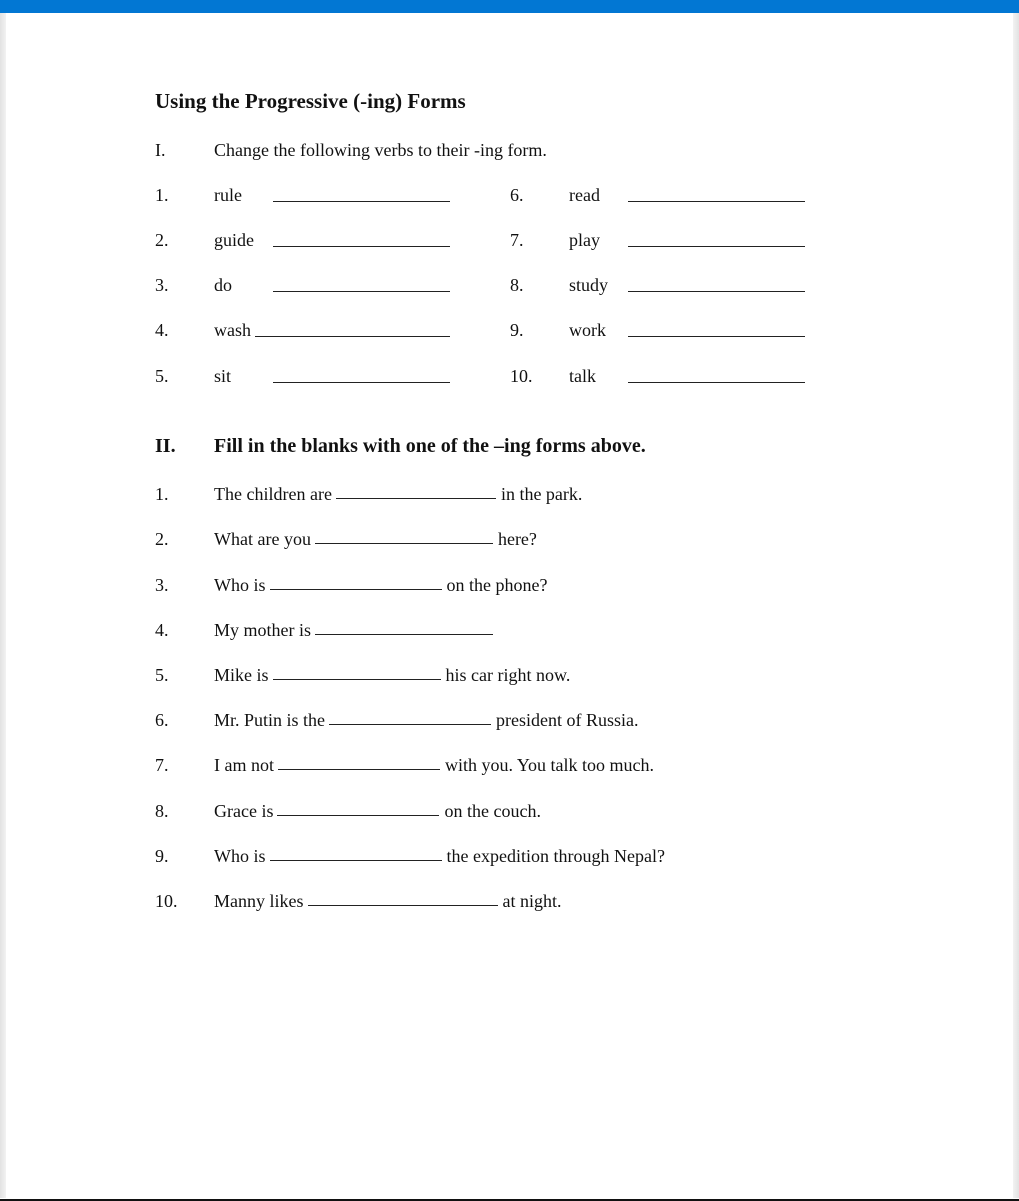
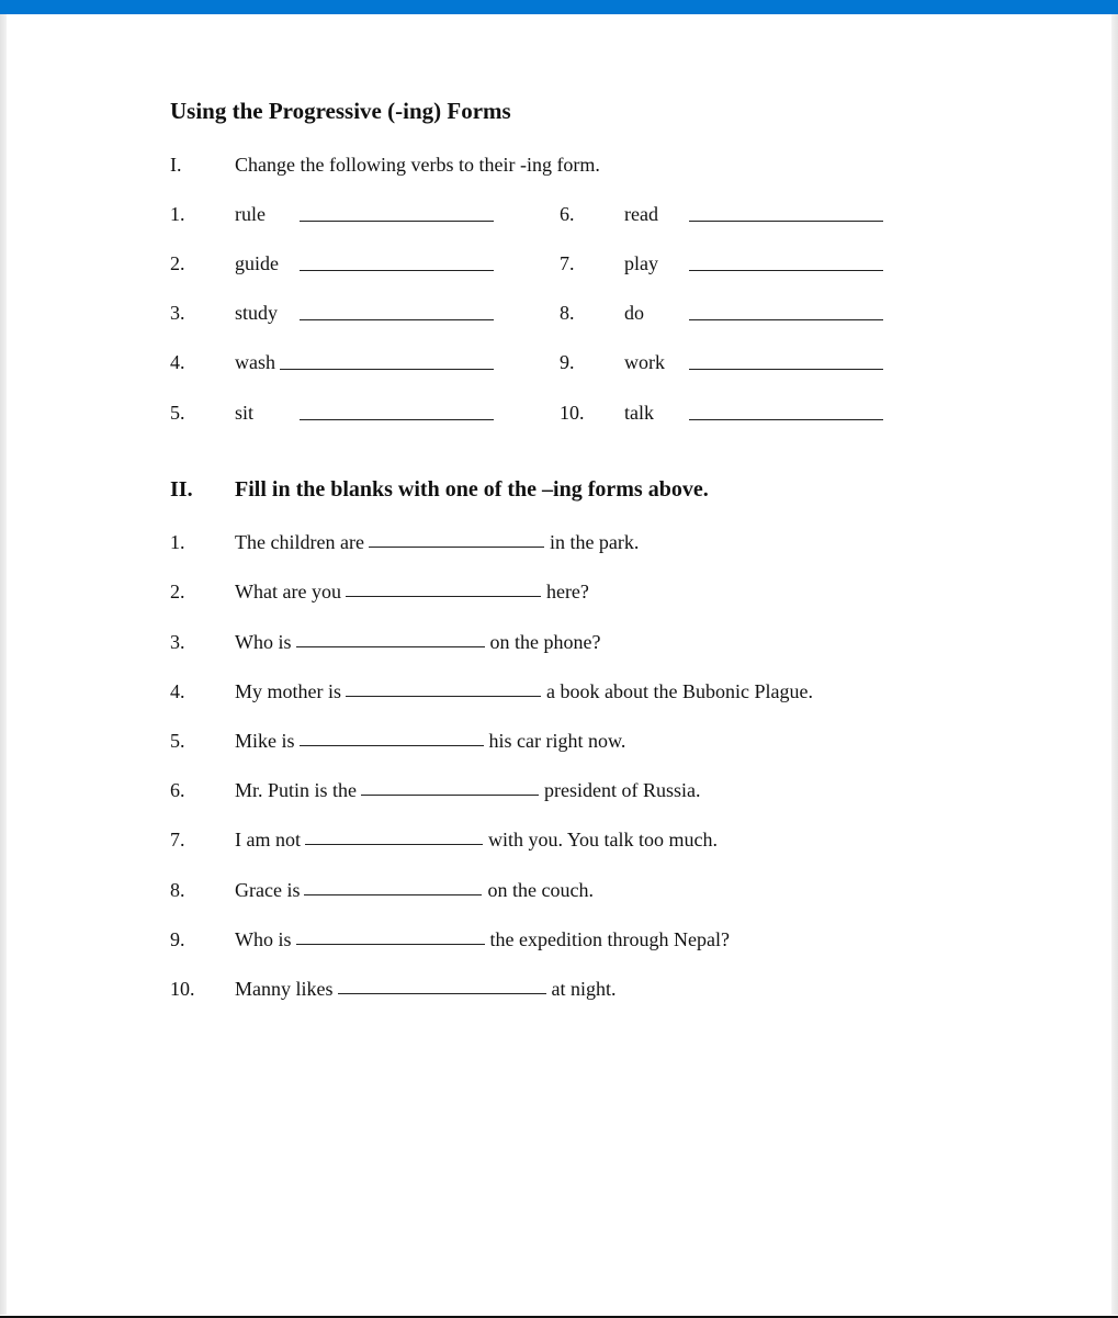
  Using the Progressive (-ing) Forms
  I.
  Change the following verbs to their -ing form.
  1.
  rule
  2.
  guide
  3.
- do
+ study
  4.
  wash
  5.
  sit
  6.
  read
  7.
  play
  8.
- study
+ do
  9.
  work
  10.
  talk
  II.
  Fill in the blanks with one of the –ing forms above.
  1.
  The children are
  in the park.
  2.
  What are you
  here?
  3.
  Who is
  on the phone?
  4.
  My mother is
+ a book about the Bubonic Plague.
  5.
  Mike is
  his car right now.
  6.
  Mr. Putin is the
  president of Russia.
  7.
  I am not
  with you. You talk too much.
  8.
  Grace is
  on the couch.
  9.
  Who is
  the expedition through Nepal?
  10.
  Manny likes
  at night.
